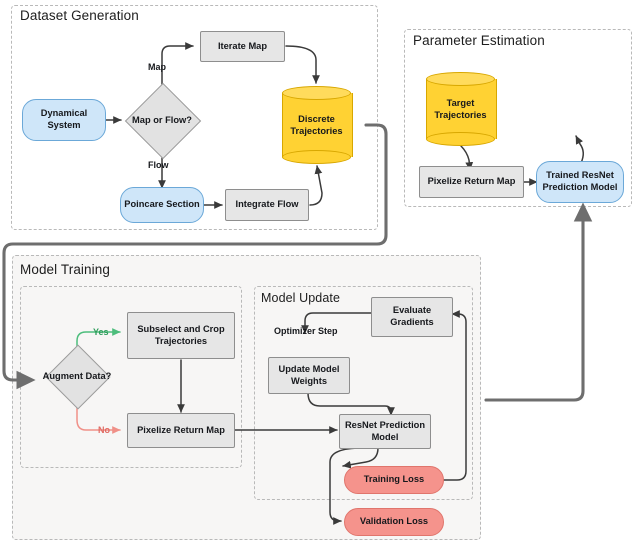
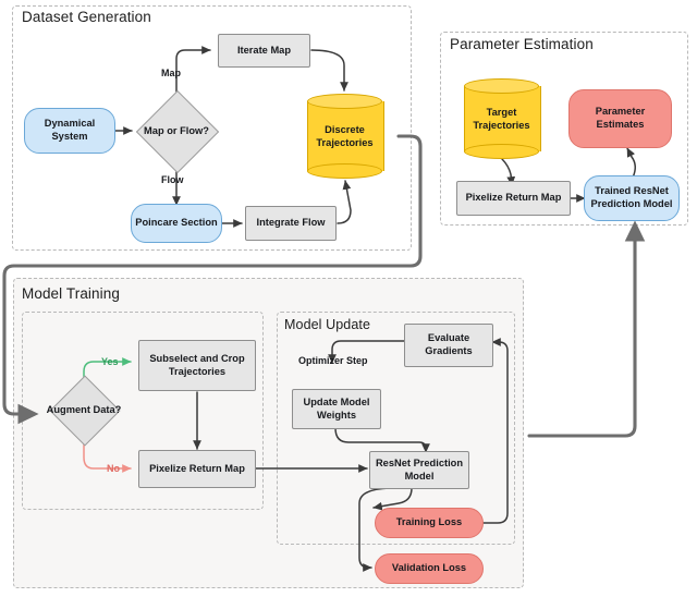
  Dataset Generation
  Parameter Estimation
  Model Training
  Model Update
  Dynamical System
  Map or Flow?
  Iterate Map
  Poincare Section
  Integrate Flow
  Discrete Trajectories
  Map
  Flow
  Target Trajectories
+ Parameter Estimates
  Pixelize Return Map
  Trained ResNet Prediction Model
  Augment Data?
  Subselect and Crop Trajectories
  Pixelize Return Map
  Yes
  No
  Evaluate Gradients
  Update Model Weights
  ResNet Prediction Model
  Training Loss
  Validation Loss
  Optimizer Step
